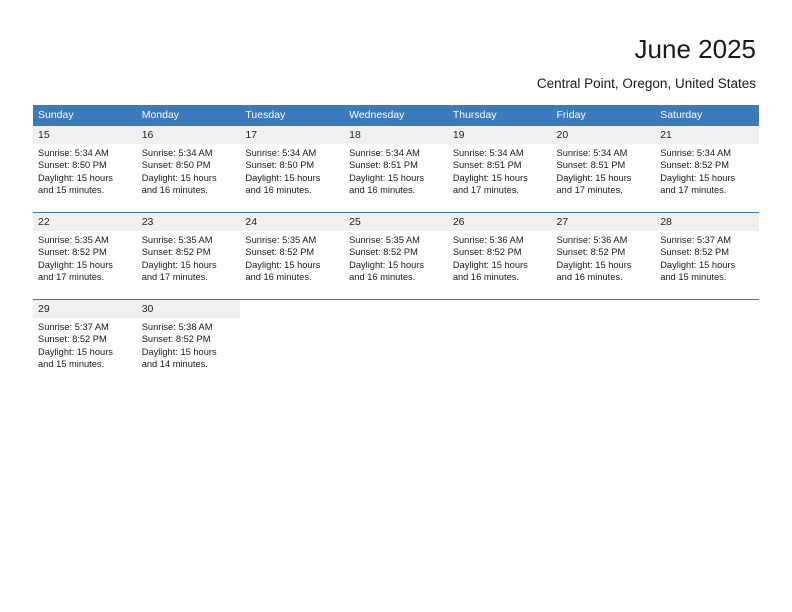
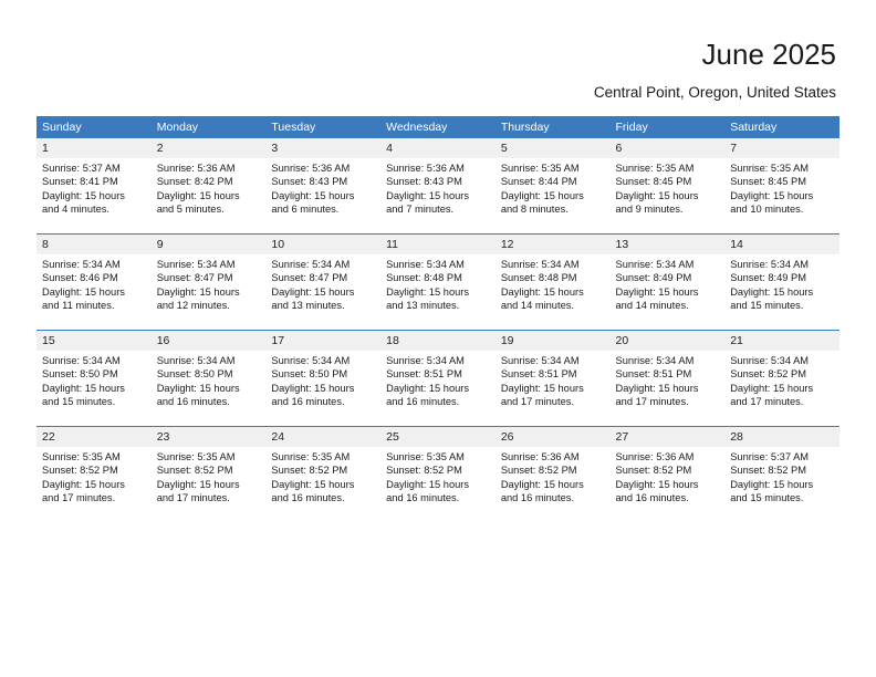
  June 2025
  Central Point, Oregon, United States
  Sunday	Monday	Tuesday	Wednesday	Thursday	Friday	Saturday
+ 1Sunrise: 5:37 AMSunset: 8:41 PMDaylight: 15 hoursand 4 minutes.	2Sunrise: 5:36 AMSunset: 8:42 PMDaylight: 15 hoursand 5 minutes.	3Sunrise: 5:36 AMSunset: 8:43 PMDaylight: 15 hoursand 6 minutes.	4Sunrise: 5:36 AMSunset: 8:43 PMDaylight: 15 hoursand 7 minutes.	5Sunrise: 5:35 AMSunset: 8:44 PMDaylight: 15 hoursand 8 minutes.	6Sunrise: 5:35 AMSunset: 8:45 PMDaylight: 15 hoursand 9 minutes.	7Sunrise: 5:35 AMSunset: 8:45 PMDaylight: 15 hoursand 10 minutes.
+ 8Sunrise: 5:34 AMSunset: 8:46 PMDaylight: 15 hoursand 11 minutes.	9Sunrise: 5:34 AMSunset: 8:47 PMDaylight: 15 hoursand 12 minutes.	10Sunrise: 5:34 AMSunset: 8:47 PMDaylight: 15 hoursand 13 minutes.	11Sunrise: 5:34 AMSunset: 8:48 PMDaylight: 15 hoursand 13 minutes.	12Sunrise: 5:34 AMSunset: 8:48 PMDaylight: 15 hoursand 14 minutes.	13Sunrise: 5:34 AMSunset: 8:49 PMDaylight: 15 hoursand 14 minutes.	14Sunrise: 5:34 AMSunset: 8:49 PMDaylight: 15 hoursand 15 minutes.
  15Sunrise: 5:34 AMSunset: 8:50 PMDaylight: 15 hoursand 15 minutes.	16Sunrise: 5:34 AMSunset: 8:50 PMDaylight: 15 hoursand 16 minutes.	17Sunrise: 5:34 AMSunset: 8:50 PMDaylight: 15 hoursand 16 minutes.	18Sunrise: 5:34 AMSunset: 8:51 PMDaylight: 15 hoursand 16 minutes.	19Sunrise: 5:34 AMSunset: 8:51 PMDaylight: 15 hoursand 17 minutes.	20Sunrise: 5:34 AMSunset: 8:51 PMDaylight: 15 hoursand 17 minutes.	21Sunrise: 5:34 AMSunset: 8:52 PMDaylight: 15 hoursand 17 minutes.
  22Sunrise: 5:35 AMSunset: 8:52 PMDaylight: 15 hoursand 17 minutes.	23Sunrise: 5:35 AMSunset: 8:52 PMDaylight: 15 hoursand 17 minutes.	24Sunrise: 5:35 AMSunset: 8:52 PMDaylight: 15 hoursand 16 minutes.	25Sunrise: 5:35 AMSunset: 8:52 PMDaylight: 15 hoursand 16 minutes.	26Sunrise: 5:36 AMSunset: 8:52 PMDaylight: 15 hoursand 16 minutes.	27Sunrise: 5:36 AMSunset: 8:52 PMDaylight: 15 hoursand 16 minutes.	28Sunrise: 5:37 AMSunset: 8:52 PMDaylight: 15 hoursand 15 minutes.
- 29Sunrise: 5:37 AMSunset: 8:52 PMDaylight: 15 hoursand 15 minutes.	30Sunrise: 5:38 AMSunset: 8:52 PMDaylight: 15 hoursand 14 minutes.
